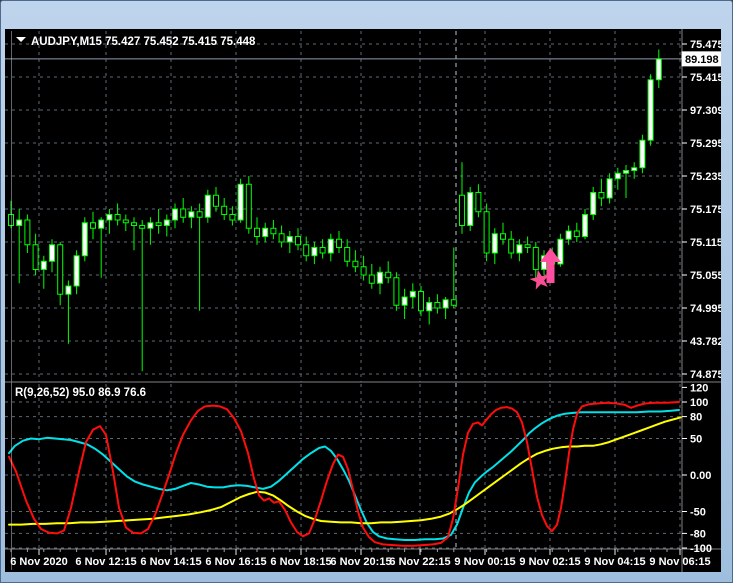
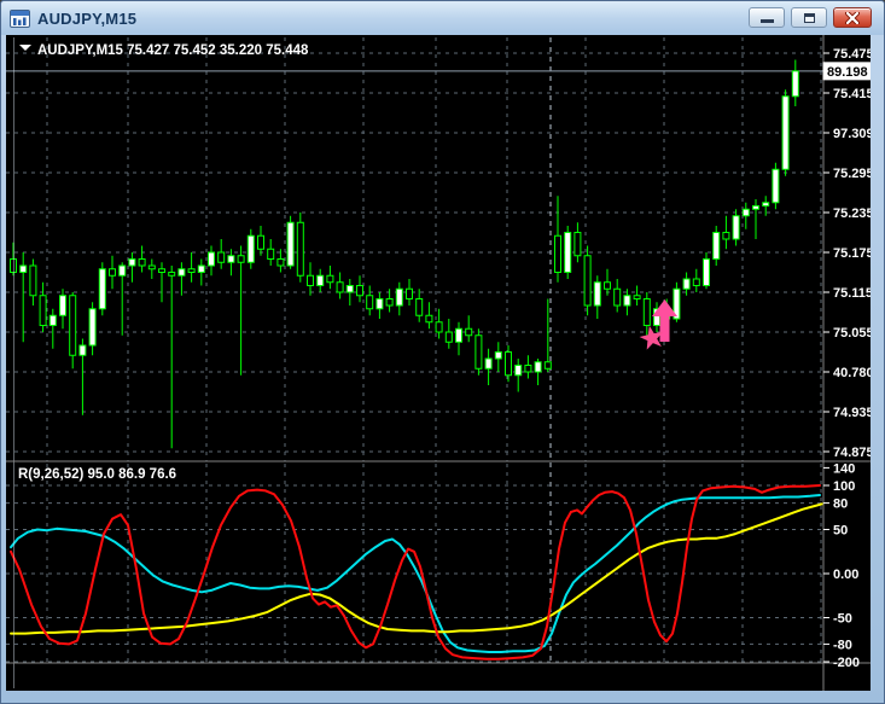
+ AUDJPY,M15
  75.475
  75.415
  97.309
  75.295
  75.235
  75.175
  75.115
  75.055
- 74.995
+ 40.780
- 43.782
+ 74.935
  74.875
- 120
+ 140
  100
  80
  50
  0.00
  -50
  -80
- -100
+ -200
  89.198
- AUDJPY,M15 75.427 75.452 75.415 75.448
+ AUDJPY,M15 75.427 75.452 35.220 75.448
  R(9,26,52) 95.0 86.9 76.6
- 6 Nov 2020
- 6 Nov 12:15
- 6 Nov 14:15
- 6 Nov 16:15
- 6 Nov 18:15
- 6 Nov 20:15
- 6 Nov 22:15
- 9 Nov 00:15
- 9 Nov 02:15
- 9 Nov 04:15
- 9 Nov 06:15
